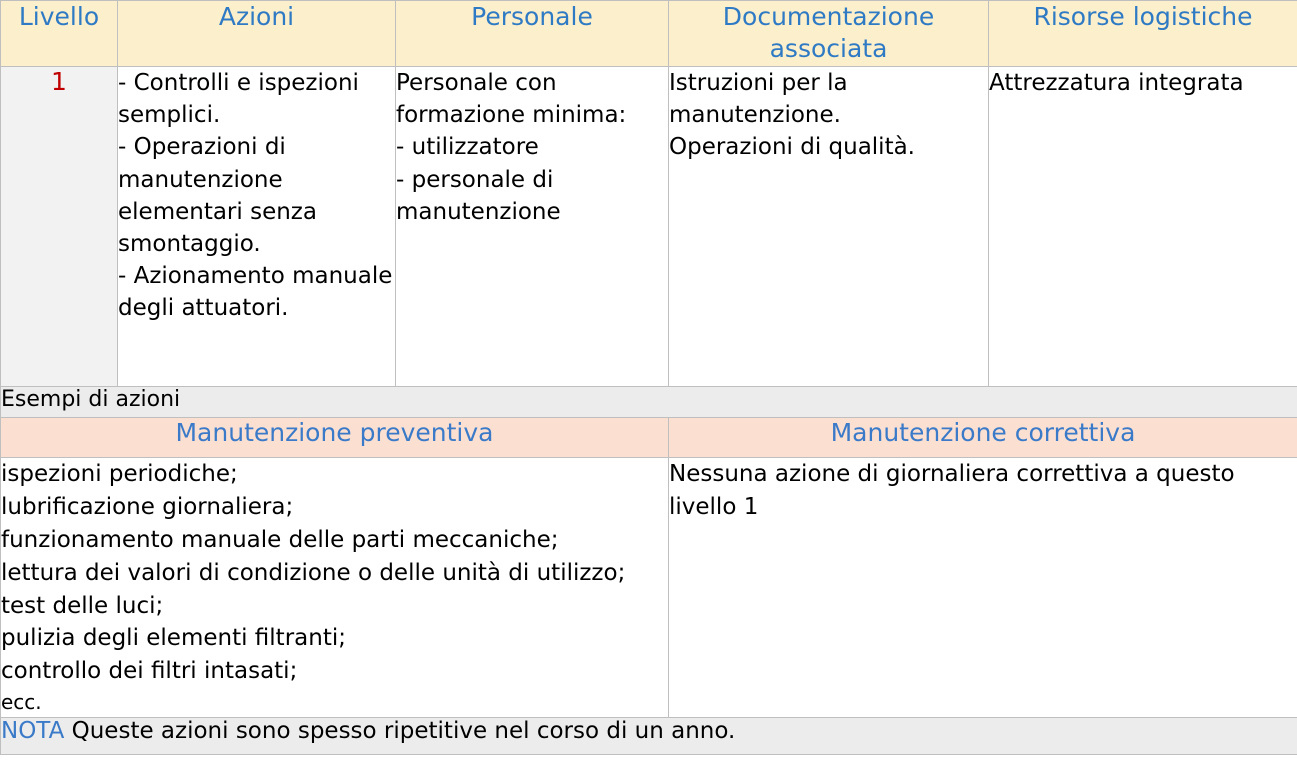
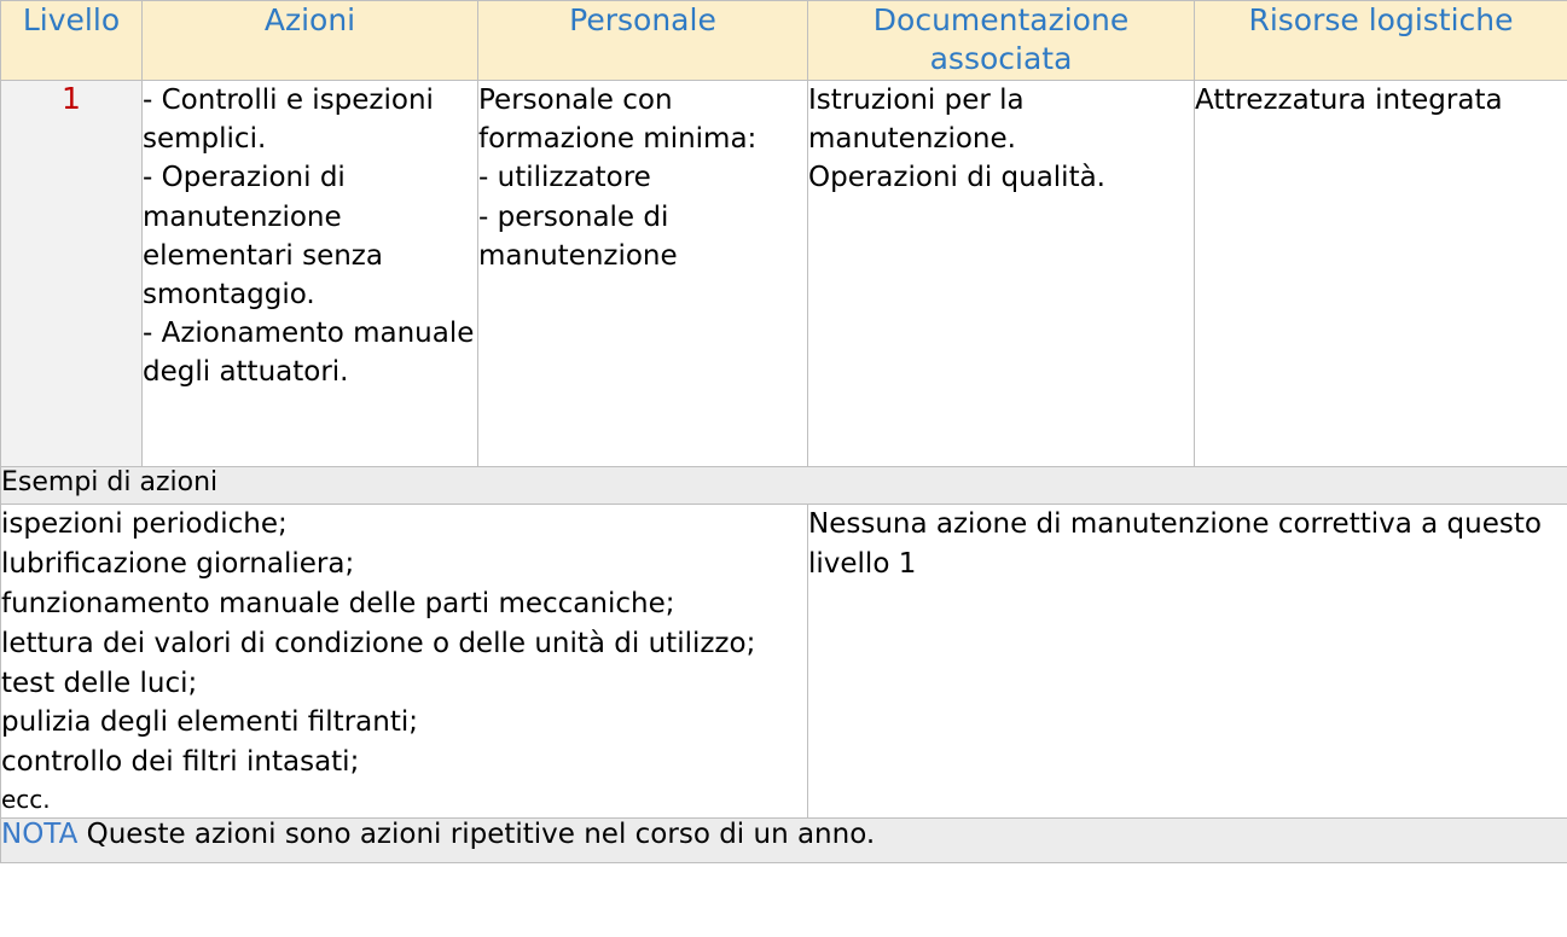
  Livello	Azioni	Personale	Documentazione associata	Risorse logistiche
  1	- Controlli e ispezioni semplici. - Operazioni di manutenzione elementari senza smontaggio. - Azionamento manuale degli attuatori.	Personale con formazione minima: - utilizzatore - personale di manutenzione	Istruzioni per la manutenzione. Operazioni di qualità.	Attrezzatura integrata
  Esempi di azioni
- Manutenzione preventiva	Manutenzione correttiva
- ispezioni periodiche; lubrificazione giornaliera; funzionamento manuale delle parti meccaniche; lettura dei valori di condizione o delle unità di utilizzo; test delle luci; pulizia degli elementi filtranti; controllo dei filtri intasati; ecc.	Nessuna azione di giornaliera correttiva a questo livello 1
+ ispezioni periodiche; lubrificazione giornaliera; funzionamento manuale delle parti meccaniche; lettura dei valori di condizione o delle unità di utilizzo; test delle luci; pulizia degli elementi filtranti; controllo dei filtri intasati; ecc.	Nessuna azione di manutenzione correttiva a questo livello 1
- NOTA Queste azioni sono spesso ripetitive nel corso di un anno.
+ NOTA Queste azioni sono azioni ripetitive nel corso di un anno.
